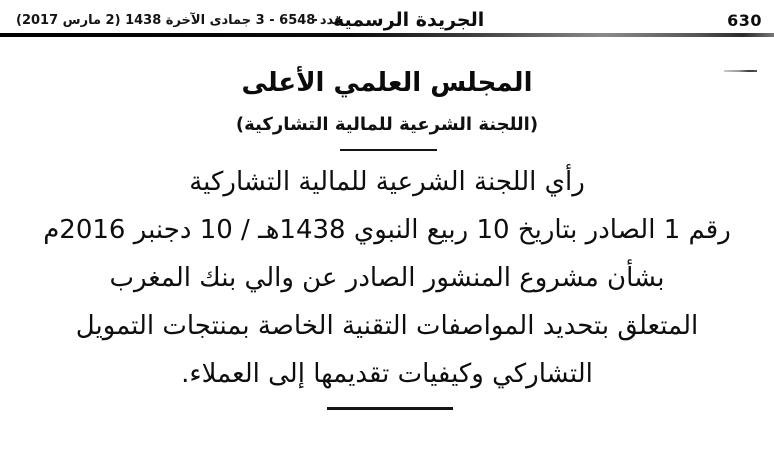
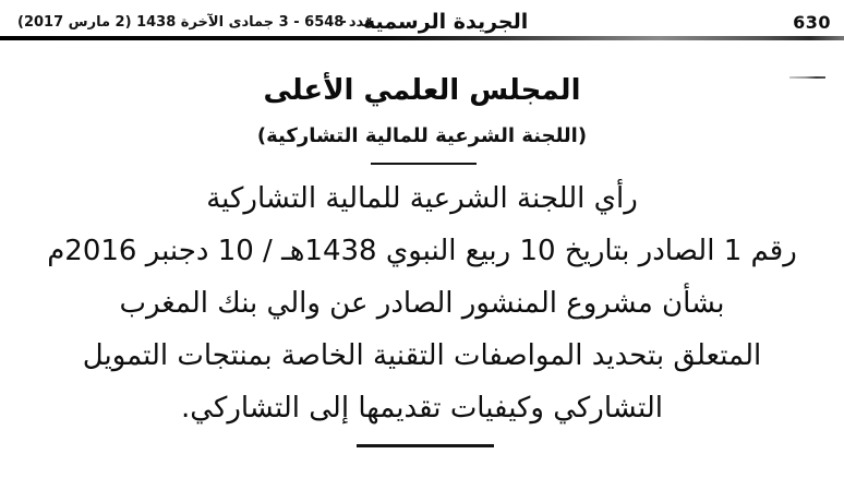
  عدد 6548 - 3 جمادى الآخرة 1438 (2 مارس 2017)
  -
  الجريدة الرسمية
  630
  المجلس العلمي الأعلى
  (اللجنة الشرعية للمالية التشاركية)
  رأي اللجنة الشرعية للمالية التشاركية
  رقم 1 الصادر بتاريخ 10 ربيع النبوي 1438هـ / 10 دجنبر 2016م
  بشأن مشروع المنشور الصادر عن والي بنك المغرب
  المتعلق بتحديد المواصفات التقنية الخاصة بمنتجات التمويل
- التشاركي وكيفيات تقديمها إلى العملاء.
+ التشاركي وكيفيات تقديمها إلى التشاركي.
